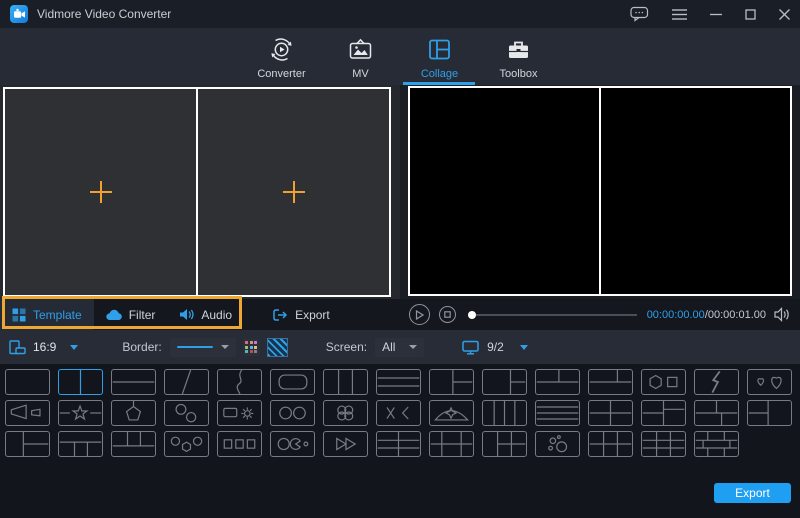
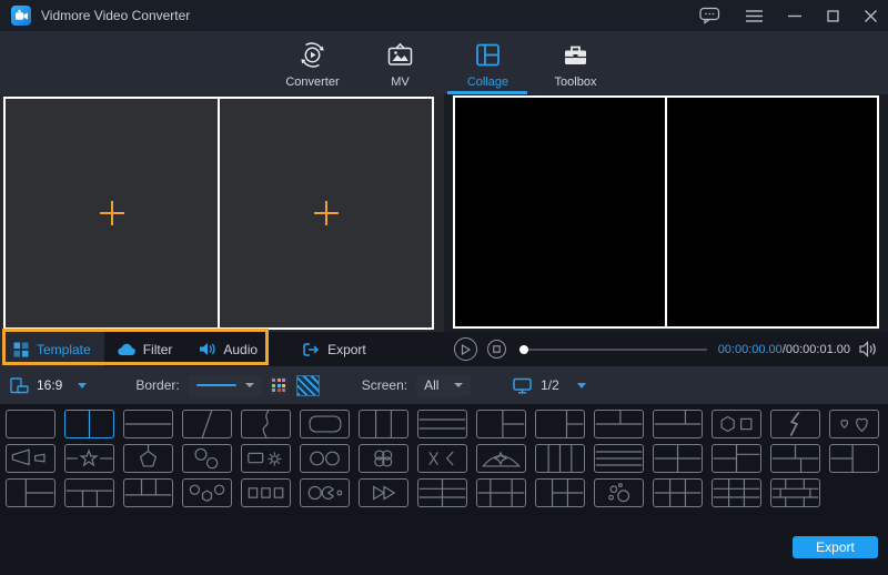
  Vidmore Video Converter
  Converter
  MV
  Collage
  Toolbox
  Template
  Filter
  Audio
  Export
  00:00:00.00/00:00:01.00
  16:9
  Border:
  Screen:
  All
- 9/2
+ 1/2
  Export
